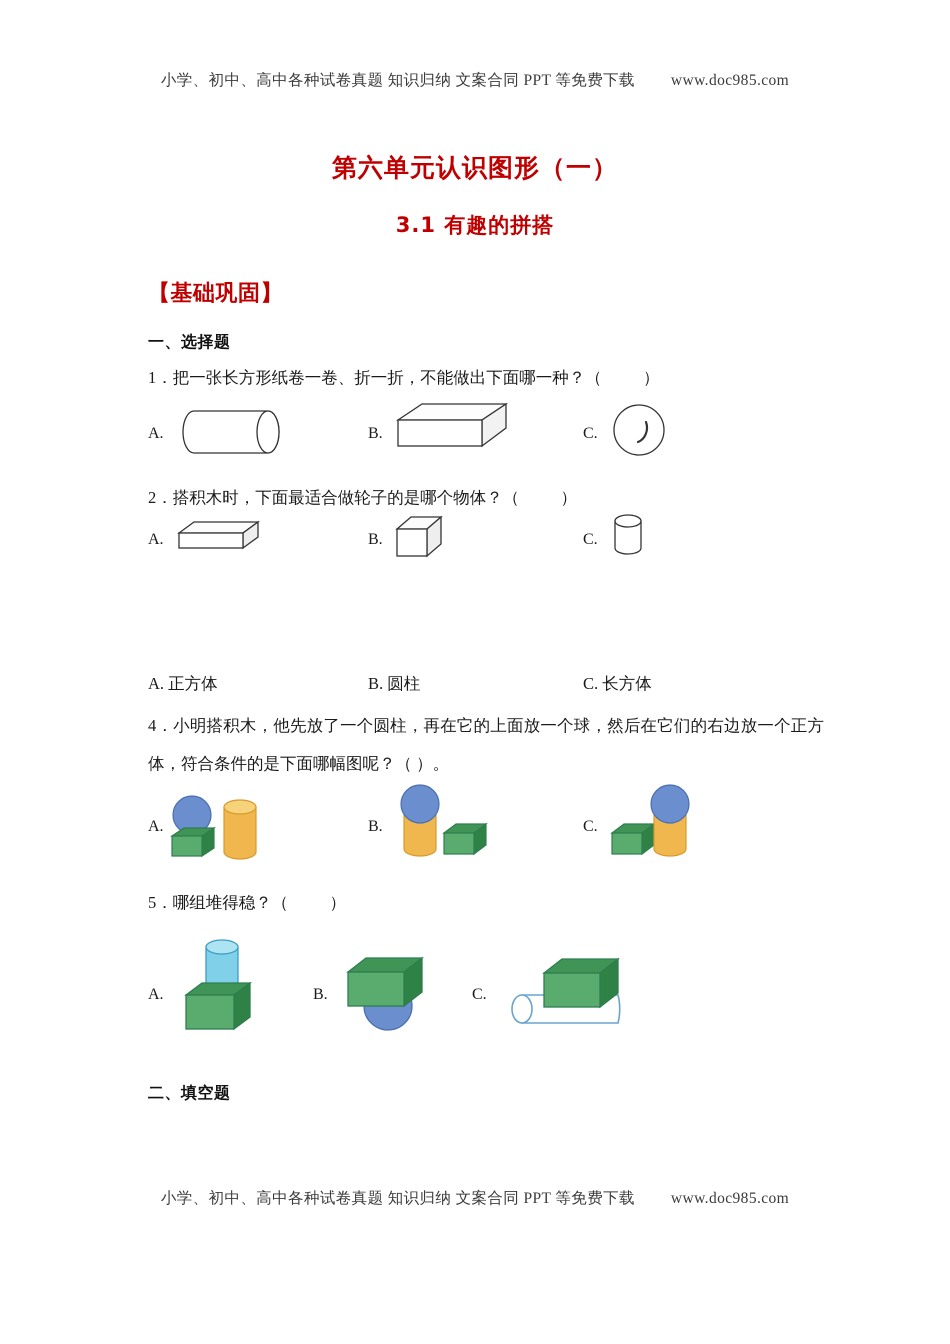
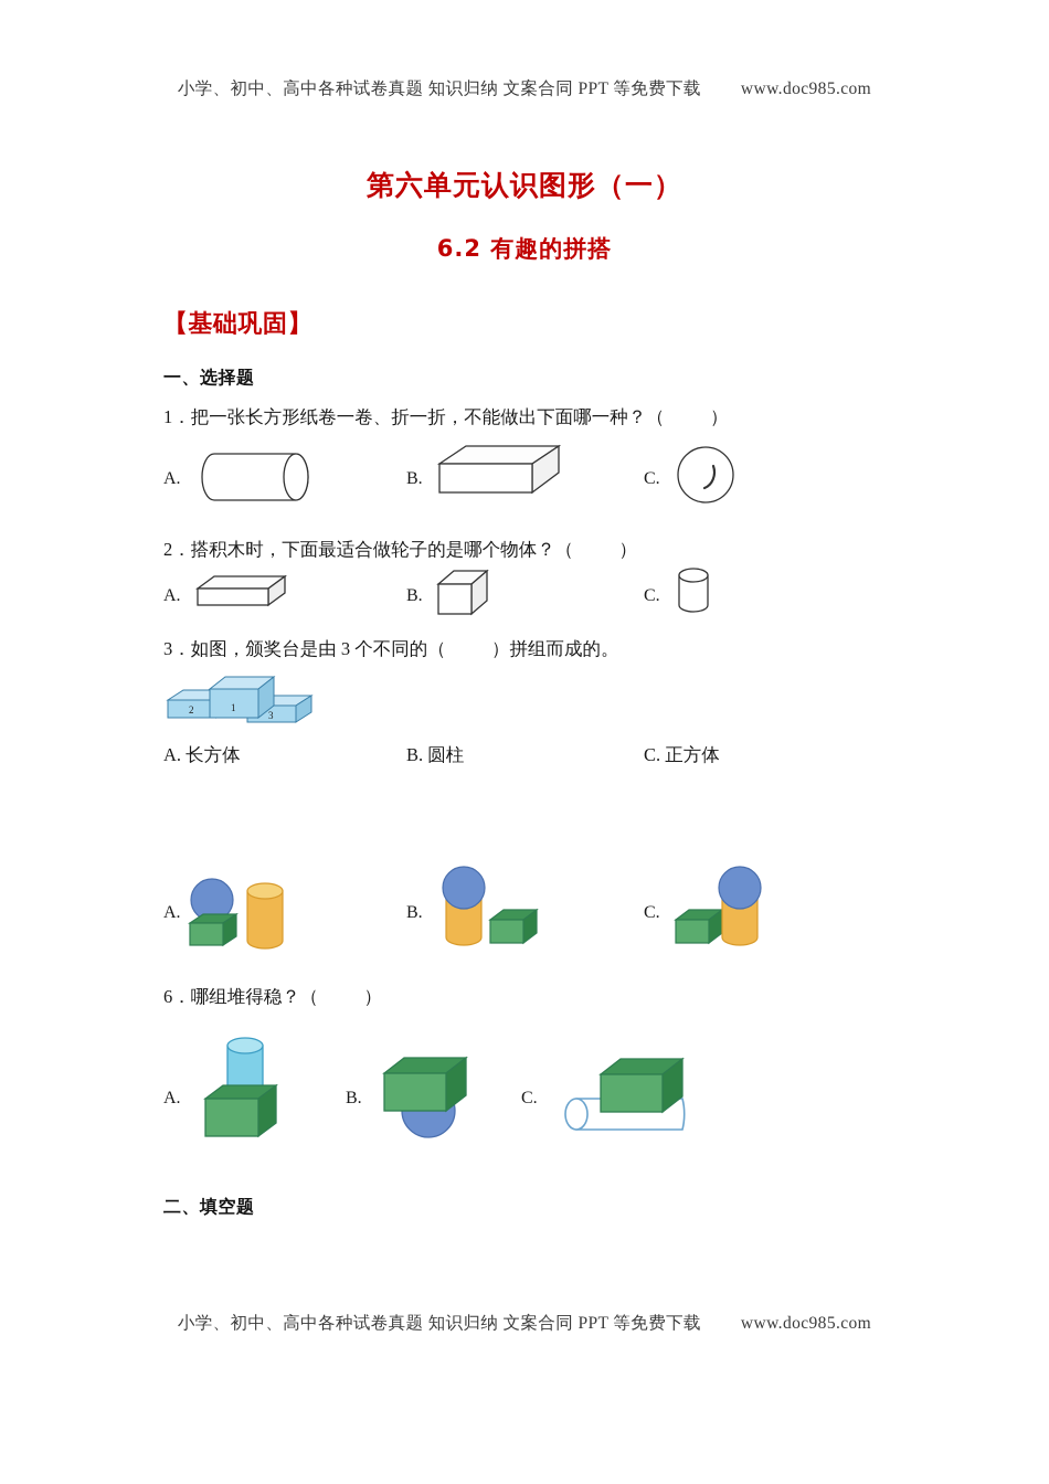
  小学、初中、高中各种试卷真题 知识归纳 文案合同 PPT 等免费下载 www.doc985.com
  第六单元认识图形（一）
- 3.1 有趣的拼搭
+ 6.2 有趣的拼搭
  【基础巩固】
  一、选择题
  1．把一张长方形纸卷一卷、折一折，不能做出下面哪一种？（ ）
  A.
  B.
  C.
  2．搭积木时，下面最适合做轮子的是哪个物体？（ ）
  A.
  B.
  C.
+ 3．如图，颁奖台是由 3 个不同的（ ）拼组而成的。
+ 2
+ 3
+ 1
- A. 正方体
+ A. 长方体
  B. 圆柱
- C. 长方体
+ C. 正方体
- 4．小明搭积木，他先放了一个圆柱，再在它的上面放一个球，然后在它们的右边放一个正方体，符合条件的是下面哪幅图呢？（ ）。
  A.
  B.
  C.
- 5．哪组堆得稳？（ ）
+ 6．哪组堆得稳？（ ）
  A.
  B.
  C.
  二、填空题
  小学、初中、高中各种试卷真题 知识归纳 文案合同 PPT 等免费下载 www.doc985.com
